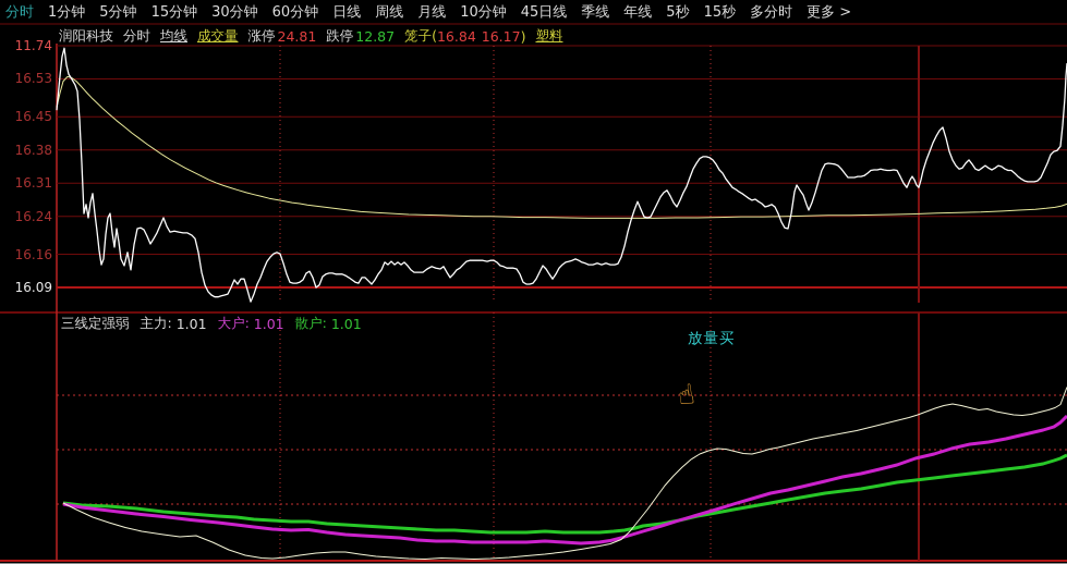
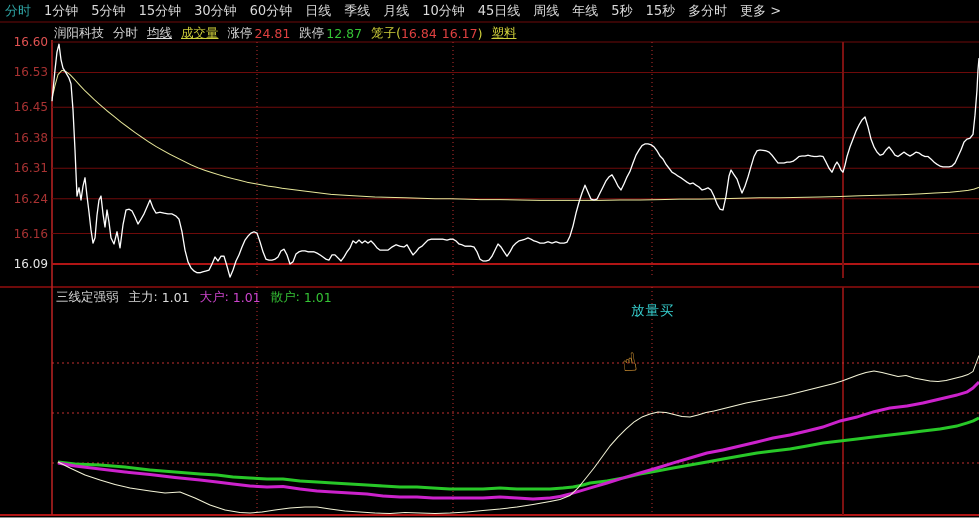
  分时
  1分钟
  5分钟
  15分钟
  30分钟
  60分钟
  日线
- 周线
+ 季线
  月线
  10分钟
  45日线
- 季线
+ 周线
  年线
  5秒
  15秒
  多分时
  更多 >
  润阳科技
  分时
  均线
  成交量
  涨停
  24.81
  跌停
  12.87
  笼子(
  16.84
  16.17
  )
  塑料
- 11.74
+ 16.60
  16.53
  16.45
  16.38
  16.31
  16.24
  16.16
  16.09
  三线定强弱
  主力:
  1.01
  大户:
  1.01
  散户:
  1.01
  放量买
